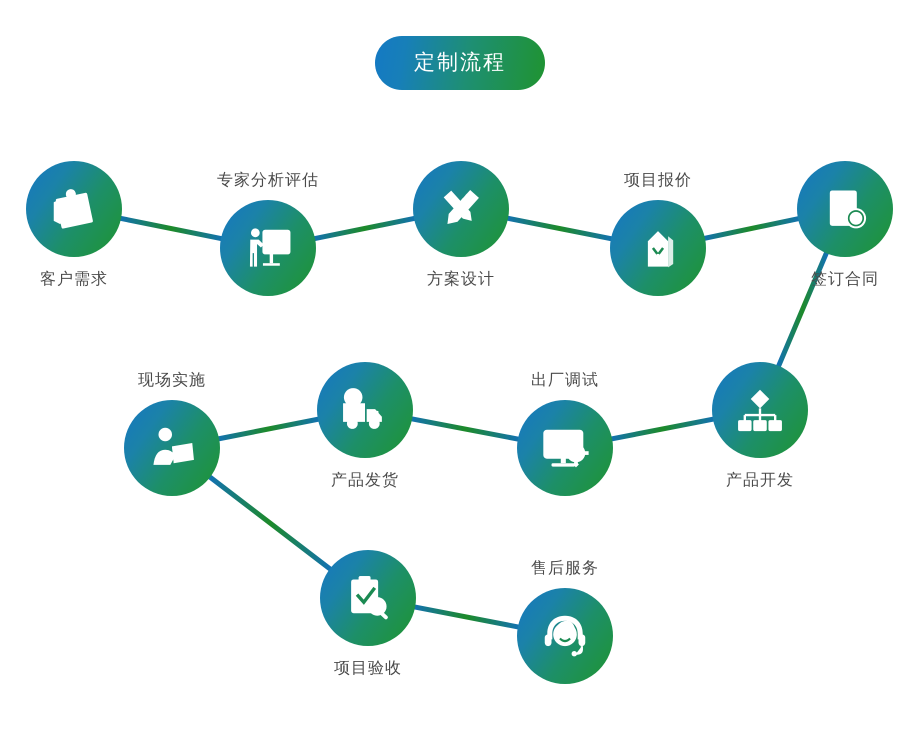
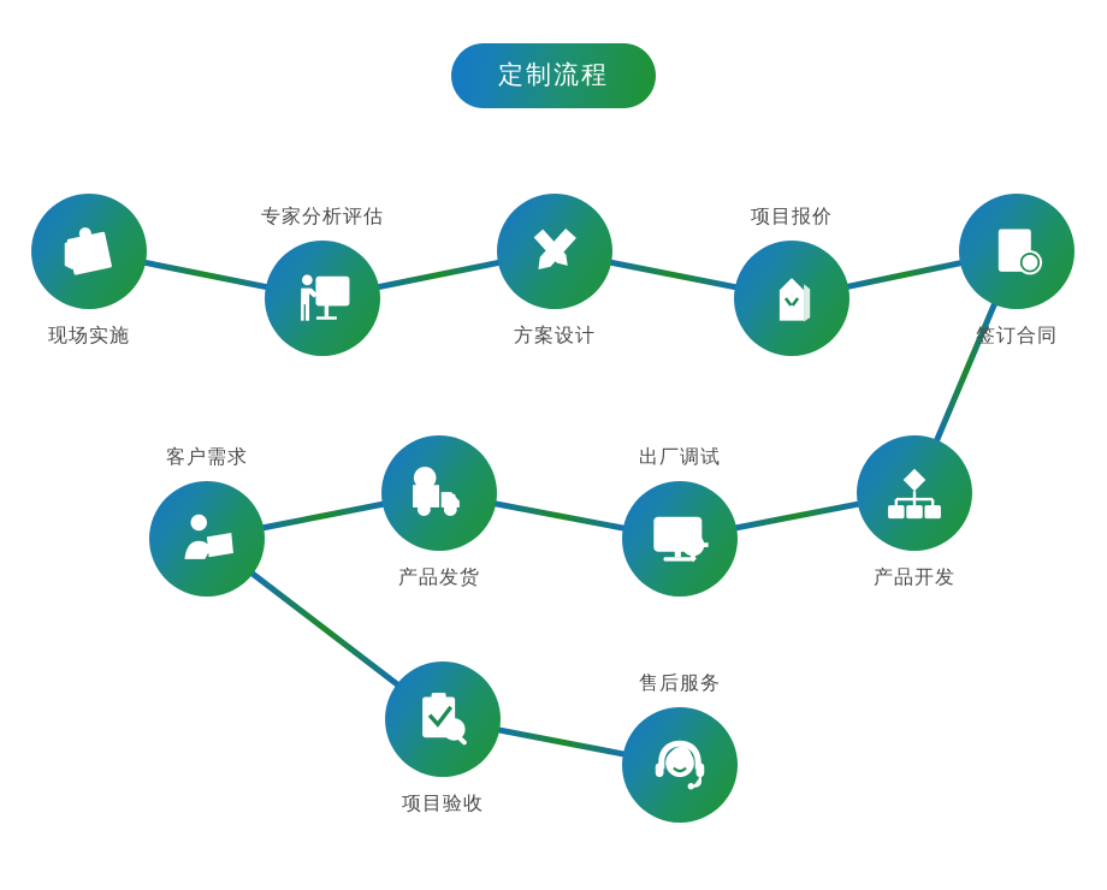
  定制流程
- 客户需求
+ 现场实施
  专家分析评估
  方案设计
  项目报价
  签订合同
  产品开发
  出厂调试
  产品发货
- 现场实施
+ 客户需求
  项目验收
  售后服务
